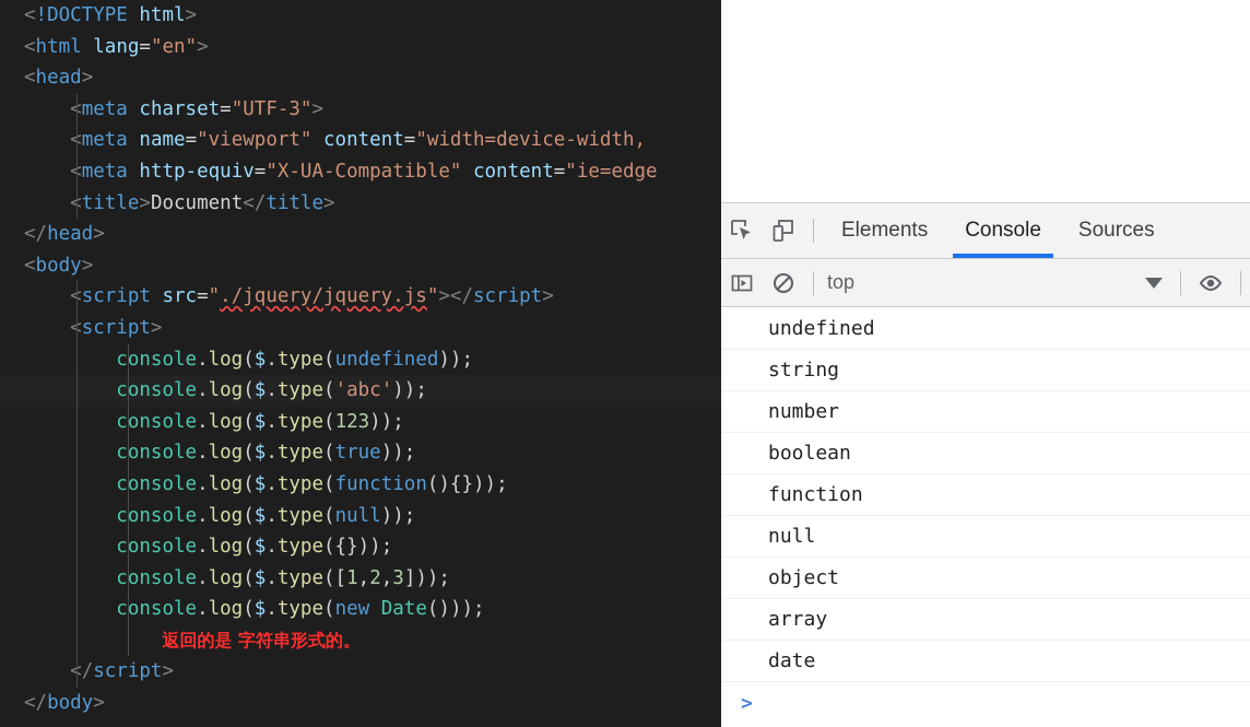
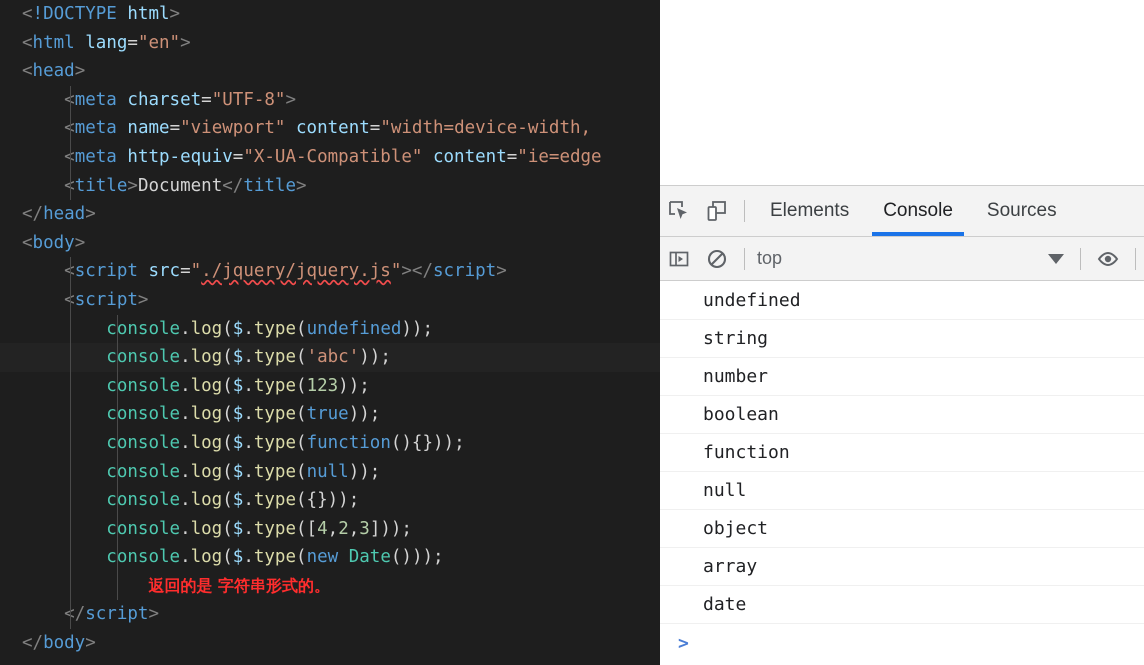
  <!DOCTYPE html>
  <html lang="en">
  <head>
- meta charset="UTF-3">
+ meta charset="UTF-8">
  meta name="viewport" content="width=device-width,
  meta http-equiv="X-UA-Compatible" content="ie=edge
  title>Document</title>
  </head>
  <body>
  script src="./jquery/jquery.js"></script>
  script>
  console.log($.type(undefined));
  console.log($.type('abc'));
  console.log($.type(123));
  console.log($.type(true));
  console.log($.type(function(){}));
  console.log($.type(null));
  console.log($.type({}));
- console.log($.type([1,2,3]));
+ console.log($.type([4,2,3]));
  console.log($.type(new Date()));
  返回的是 字符串形式的。
  /script>
  </body>
  Elements
  Console
  Sources
  top
  undefined
  string
  number
  boolean
  function
  null
  object
  array
  date
  >
